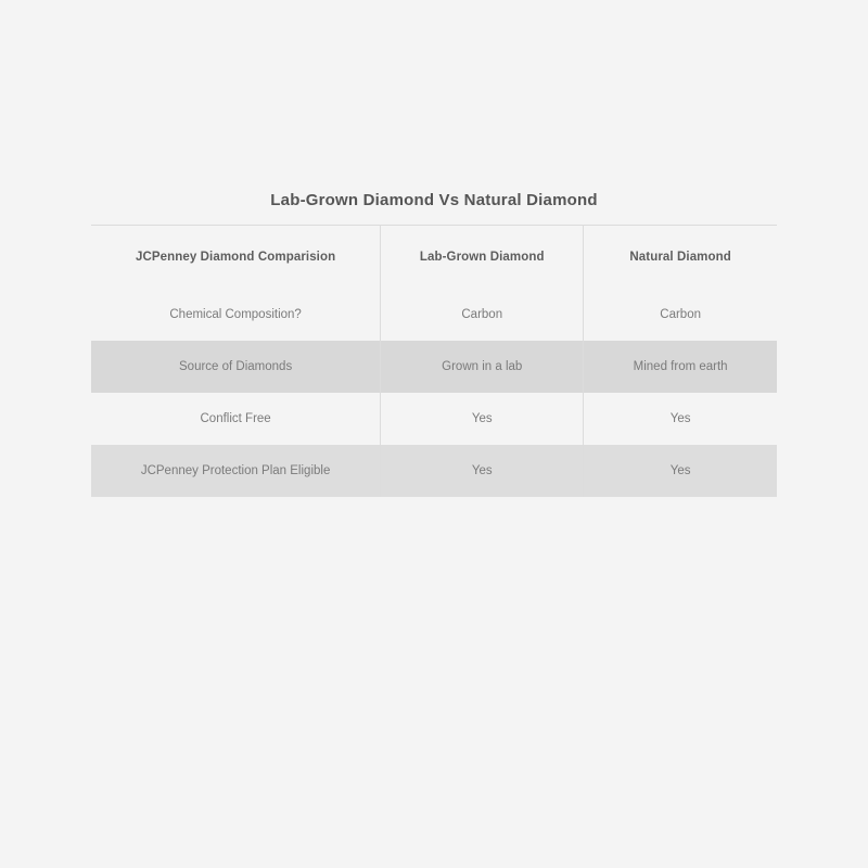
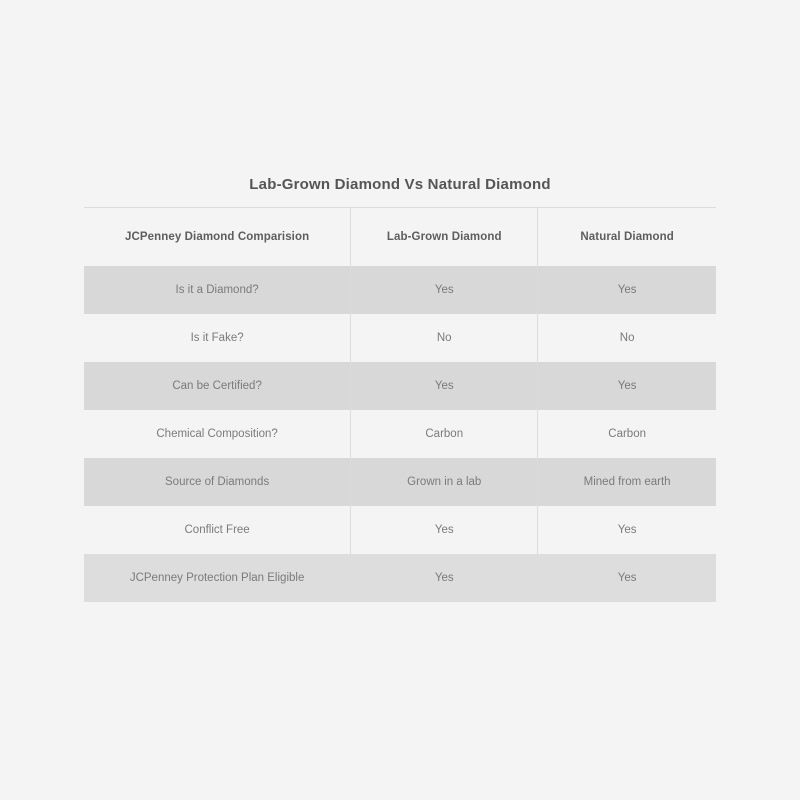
  Lab-Grown Diamond Vs Natural Diamond
  JCPenney Diamond Comparision	Lab-Grown Diamond	Natural Diamond
+ Is it a Diamond?	Yes	Yes
+ Is it Fake?	No	No
+ Can be Certified?	Yes	Yes
  Chemical Composition?	Carbon	Carbon
  Source of Diamonds	Grown in a lab	Mined from earth
  Conflict Free	Yes	Yes
  JCPenney Protection Plan Eligible	Yes	Yes
